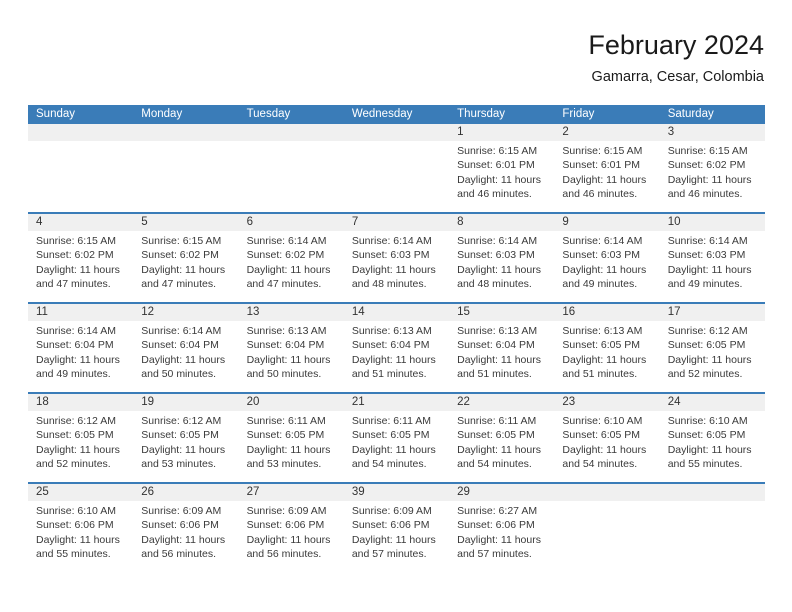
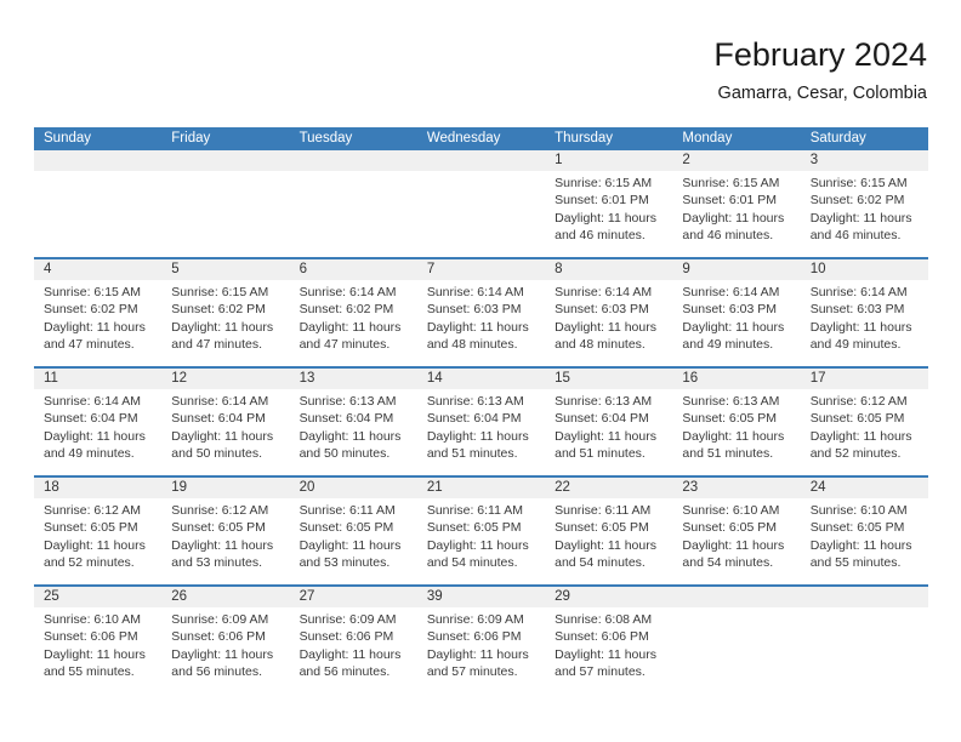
  February 2024
  Gamarra, Cesar, Colombia
  Sunday
- Monday
+ Friday
  Tuesday
  Wednesday
  Thursday
- Friday
+ Monday
  Saturday
  1
  2
  3
  Sunrise: 6:15 AM
  Sunset: 6:01 PM
  Daylight: 11 hours
  and 46 minutes.
  Sunrise: 6:15 AM
  Sunset: 6:01 PM
  Daylight: 11 hours
  and 46 minutes.
  Sunrise: 6:15 AM
  Sunset: 6:02 PM
  Daylight: 11 hours
  and 46 minutes.
  4
  5
  6
  7
  8
  9
  10
  Sunrise: 6:15 AM
  Sunset: 6:02 PM
  Daylight: 11 hours
  and 47 minutes.
  Sunrise: 6:15 AM
  Sunset: 6:02 PM
  Daylight: 11 hours
  and 47 minutes.
  Sunrise: 6:14 AM
  Sunset: 6:02 PM
  Daylight: 11 hours
  and 47 minutes.
  Sunrise: 6:14 AM
  Sunset: 6:03 PM
  Daylight: 11 hours
  and 48 minutes.
  Sunrise: 6:14 AM
  Sunset: 6:03 PM
  Daylight: 11 hours
  and 48 minutes.
  Sunrise: 6:14 AM
  Sunset: 6:03 PM
  Daylight: 11 hours
  and 49 minutes.
  Sunrise: 6:14 AM
  Sunset: 6:03 PM
  Daylight: 11 hours
  and 49 minutes.
  11
  12
  13
  14
  15
  16
  17
  Sunrise: 6:14 AM
  Sunset: 6:04 PM
  Daylight: 11 hours
  and 49 minutes.
  Sunrise: 6:14 AM
  Sunset: 6:04 PM
  Daylight: 11 hours
  and 50 minutes.
  Sunrise: 6:13 AM
  Sunset: 6:04 PM
  Daylight: 11 hours
  and 50 minutes.
  Sunrise: 6:13 AM
  Sunset: 6:04 PM
  Daylight: 11 hours
  and 51 minutes.
  Sunrise: 6:13 AM
  Sunset: 6:04 PM
  Daylight: 11 hours
  and 51 minutes.
  Sunrise: 6:13 AM
  Sunset: 6:05 PM
  Daylight: 11 hours
  and 51 minutes.
  Sunrise: 6:12 AM
  Sunset: 6:05 PM
  Daylight: 11 hours
  and 52 minutes.
  18
  19
  20
  21
  22
  23
  24
  Sunrise: 6:12 AM
  Sunset: 6:05 PM
  Daylight: 11 hours
  and 52 minutes.
  Sunrise: 6:12 AM
  Sunset: 6:05 PM
  Daylight: 11 hours
  and 53 minutes.
  Sunrise: 6:11 AM
  Sunset: 6:05 PM
  Daylight: 11 hours
  and 53 minutes.
  Sunrise: 6:11 AM
  Sunset: 6:05 PM
  Daylight: 11 hours
  and 54 minutes.
  Sunrise: 6:11 AM
  Sunset: 6:05 PM
  Daylight: 11 hours
  and 54 minutes.
  Sunrise: 6:10 AM
  Sunset: 6:05 PM
  Daylight: 11 hours
  and 54 minutes.
  Sunrise: 6:10 AM
  Sunset: 6:05 PM
  Daylight: 11 hours
  and 55 minutes.
  25
  26
  27
  39
  29
  Sunrise: 6:10 AM
  Sunset: 6:06 PM
  Daylight: 11 hours
  and 55 minutes.
  Sunrise: 6:09 AM
  Sunset: 6:06 PM
  Daylight: 11 hours
  and 56 minutes.
  Sunrise: 6:09 AM
  Sunset: 6:06 PM
  Daylight: 11 hours
  and 56 minutes.
  Sunrise: 6:09 AM
  Sunset: 6:06 PM
  Daylight: 11 hours
  and 57 minutes.
- Sunrise: 6:27 AM
+ Sunrise: 6:08 AM
  Sunset: 6:06 PM
  Daylight: 11 hours
  and 57 minutes.
